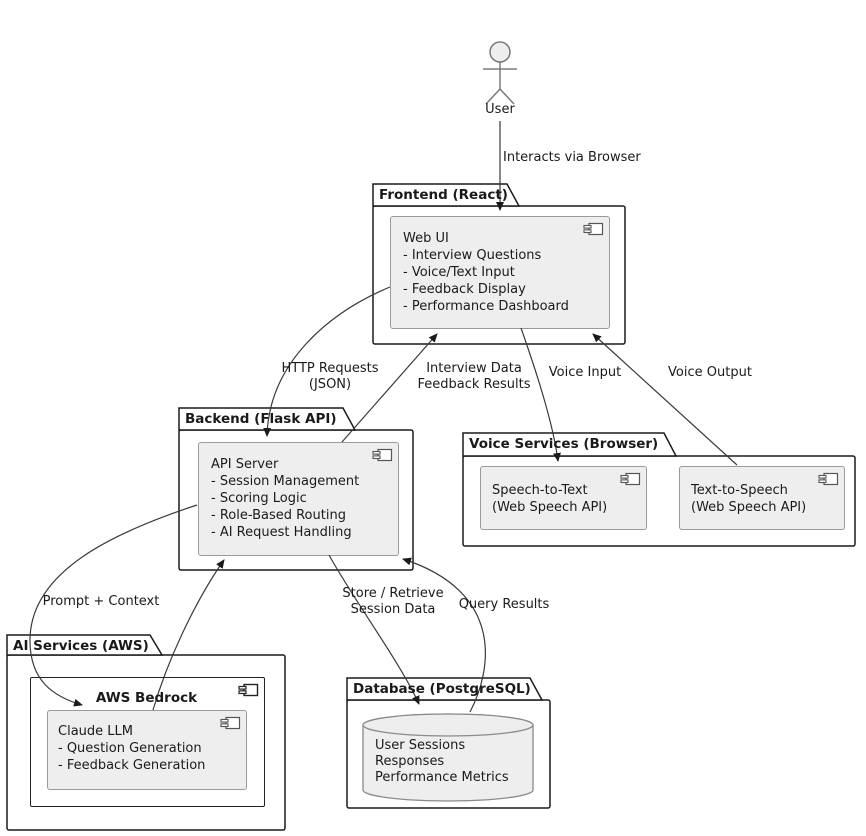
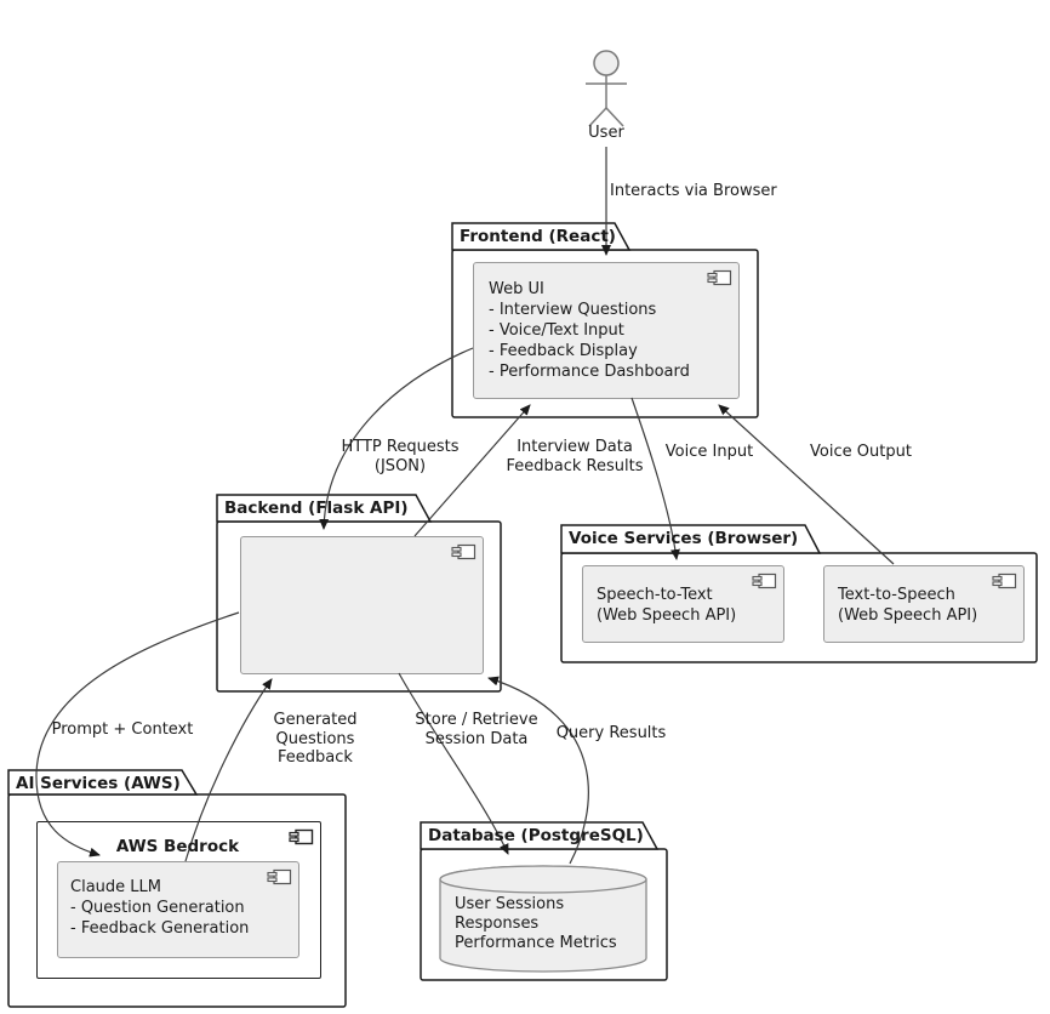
  User
  Frontend (React)
  Backend (Flask API)
  Voice Services (Browser)
  AI Services (AWS)
  Database (PostgreSQL)
  Web UI
  - Interview Questions
  - Voice/Text Input
  - Feedback Display
  - Performance Dashboard
- API Server
- - Session Management
- - Scoring Logic
- - Role-Based Routing
- - AI Request Handling
  Speech-to-Text
  (Web Speech API)
  Text-to-Speech
  (Web Speech API)
  AWS Bedrock
  Claude LLM
  - Question Generation
  - Feedback Generation
  User Sessions
  Responses
  Performance Metrics
  Interacts via Browser
  HTTP Requests
  (JSON)
  Interview Data
  Feedback Results
  Voice Input
  Voice Output
  Prompt + Context
+ Generated Questions
+ Feedback
  Store / Retrieve
  Session Data
  Query Results
